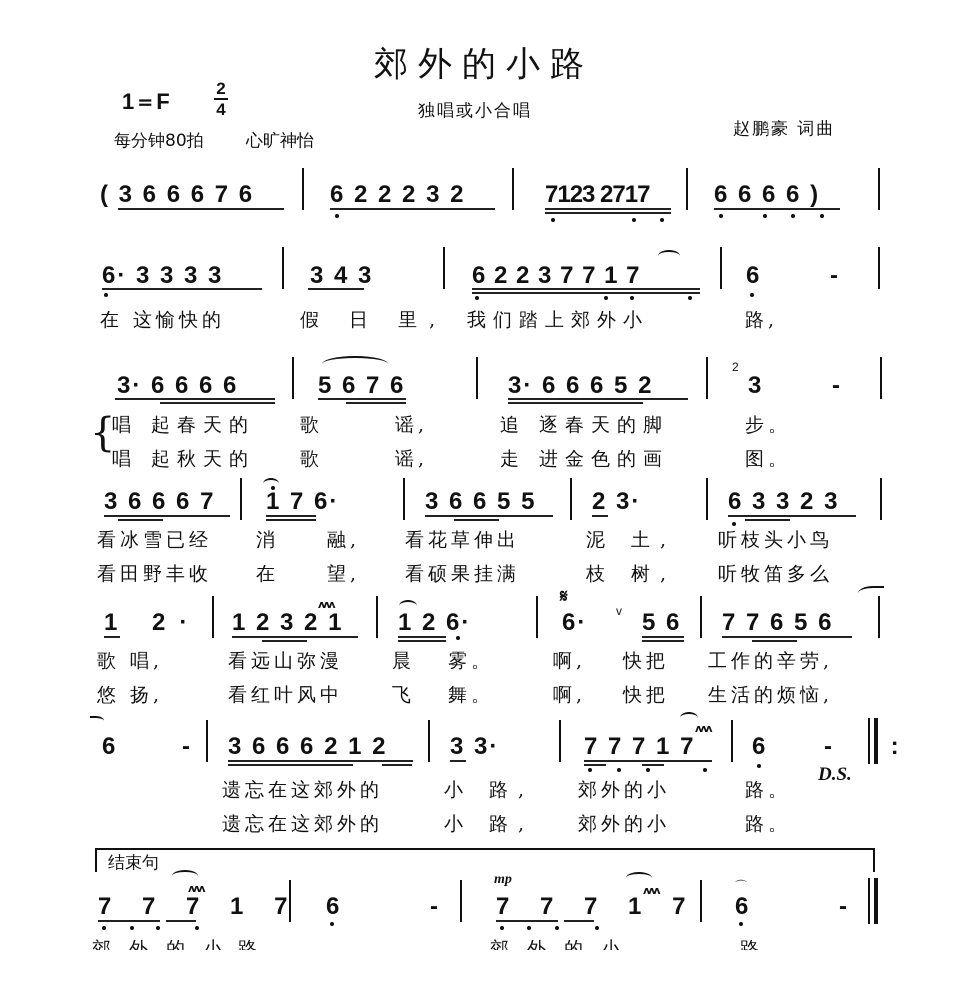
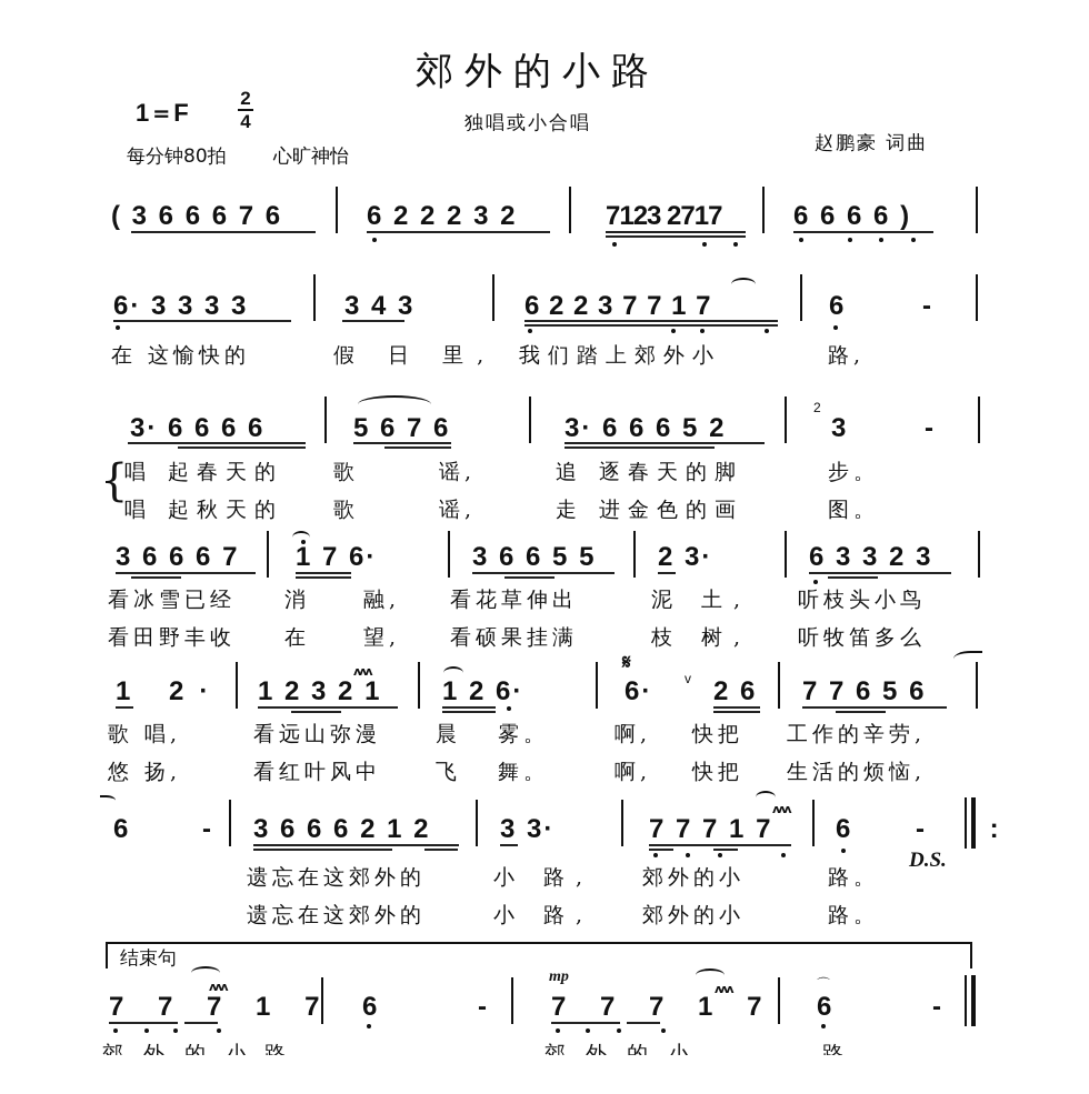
  郊外的小路
  1＝F
  2
  4
  独唱或小合唱
  每分钟80拍
  心旷神怡
  赵鹏豪 词曲
  ( 3 6 6 6 7 6
  6 2 2 2 3 2
  7123 2717
  6 6 6 6 )
  6· 3 3 3 3
  3 4 3
  6 2 2 3 7 7 1 7
  6 -
  在 这愉快的
  假 日 里,
  我们踏上郊外小
  路,
  3· 6 6 6 6
  5 6 7 6
  3· 6 6 6 5 2
  2
  3 -
  {
  唱 起春天的
  歌
  谣,
  追 逐春天的脚
  步。
  唱 起秋天的
  歌
  谣,
  走 进金色的画
  图。
  3 6 6 6 7
  1 7 6·
  3 6 6 5 5
  2 3·
  6 3 3 2 3
  看冰雪已经
  消
  融,
  看花草伸出
  泥 土,
  听枝头小鸟
  看田野丰收
  在
  望,
  看硕果挂满
  枝 树,
  听牧笛多么
  1 2·
  1 2 3 2 1
  ʌʌʌ
  1 2 6·
  𝄋
  6·
  v
- 5 6
+ 2 6
  7 7 6 5 6
  歌 唱,
  看远山弥漫
  晨
  雾。
  啊,
  快把
  工作的辛劳,
  悠 扬,
  看红叶风中
  飞
  舞。
  啊,
  快把
  生活的烦恼,
  6 -
  3 6 6 6 2 1 2
  3 3·
  7 7 7 1 7
  ʌʌʌ
  6 - :
  D.S.
  遗忘在这郊外的
  小 路,
  郊外的小
  路。
  遗忘在这郊外的
  小 路,
  郊外的小
  路。
  结束句
  7 7 7 1 7
  ʌʌʌ
  6 -
  mp
  7 7 7 1 7
  ʌʌʌ
  ⌒
  6 -
  郊 外 的 小
  路
  郊 外 的 小
  路
